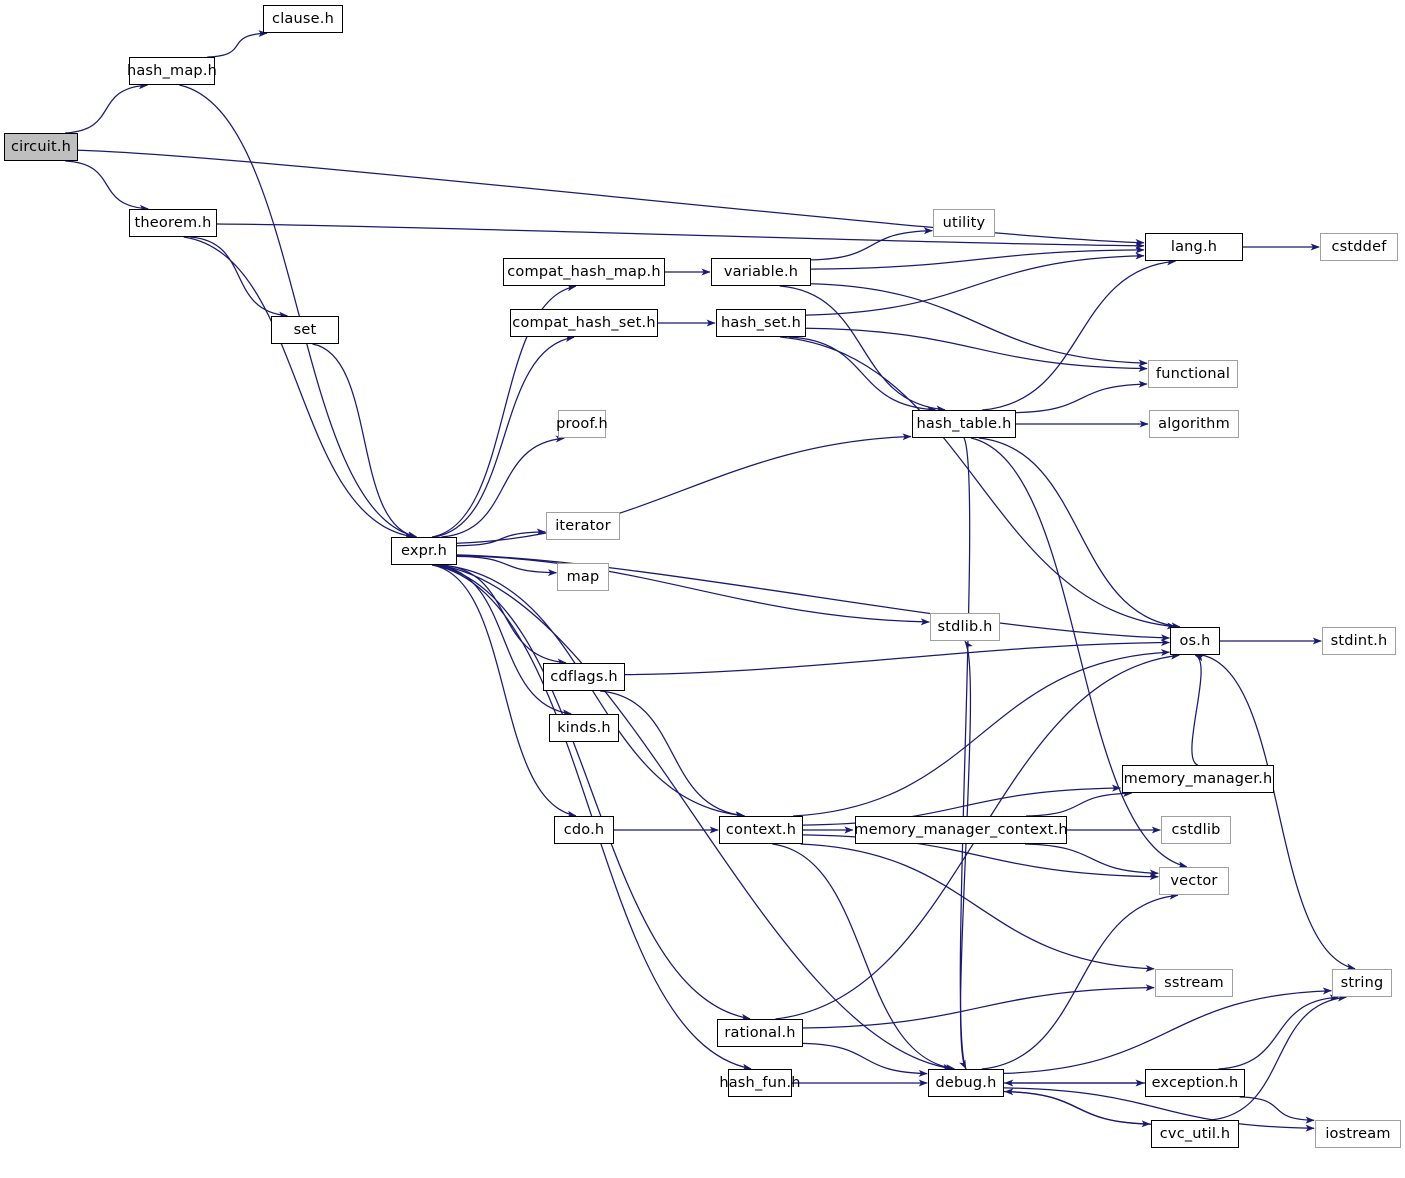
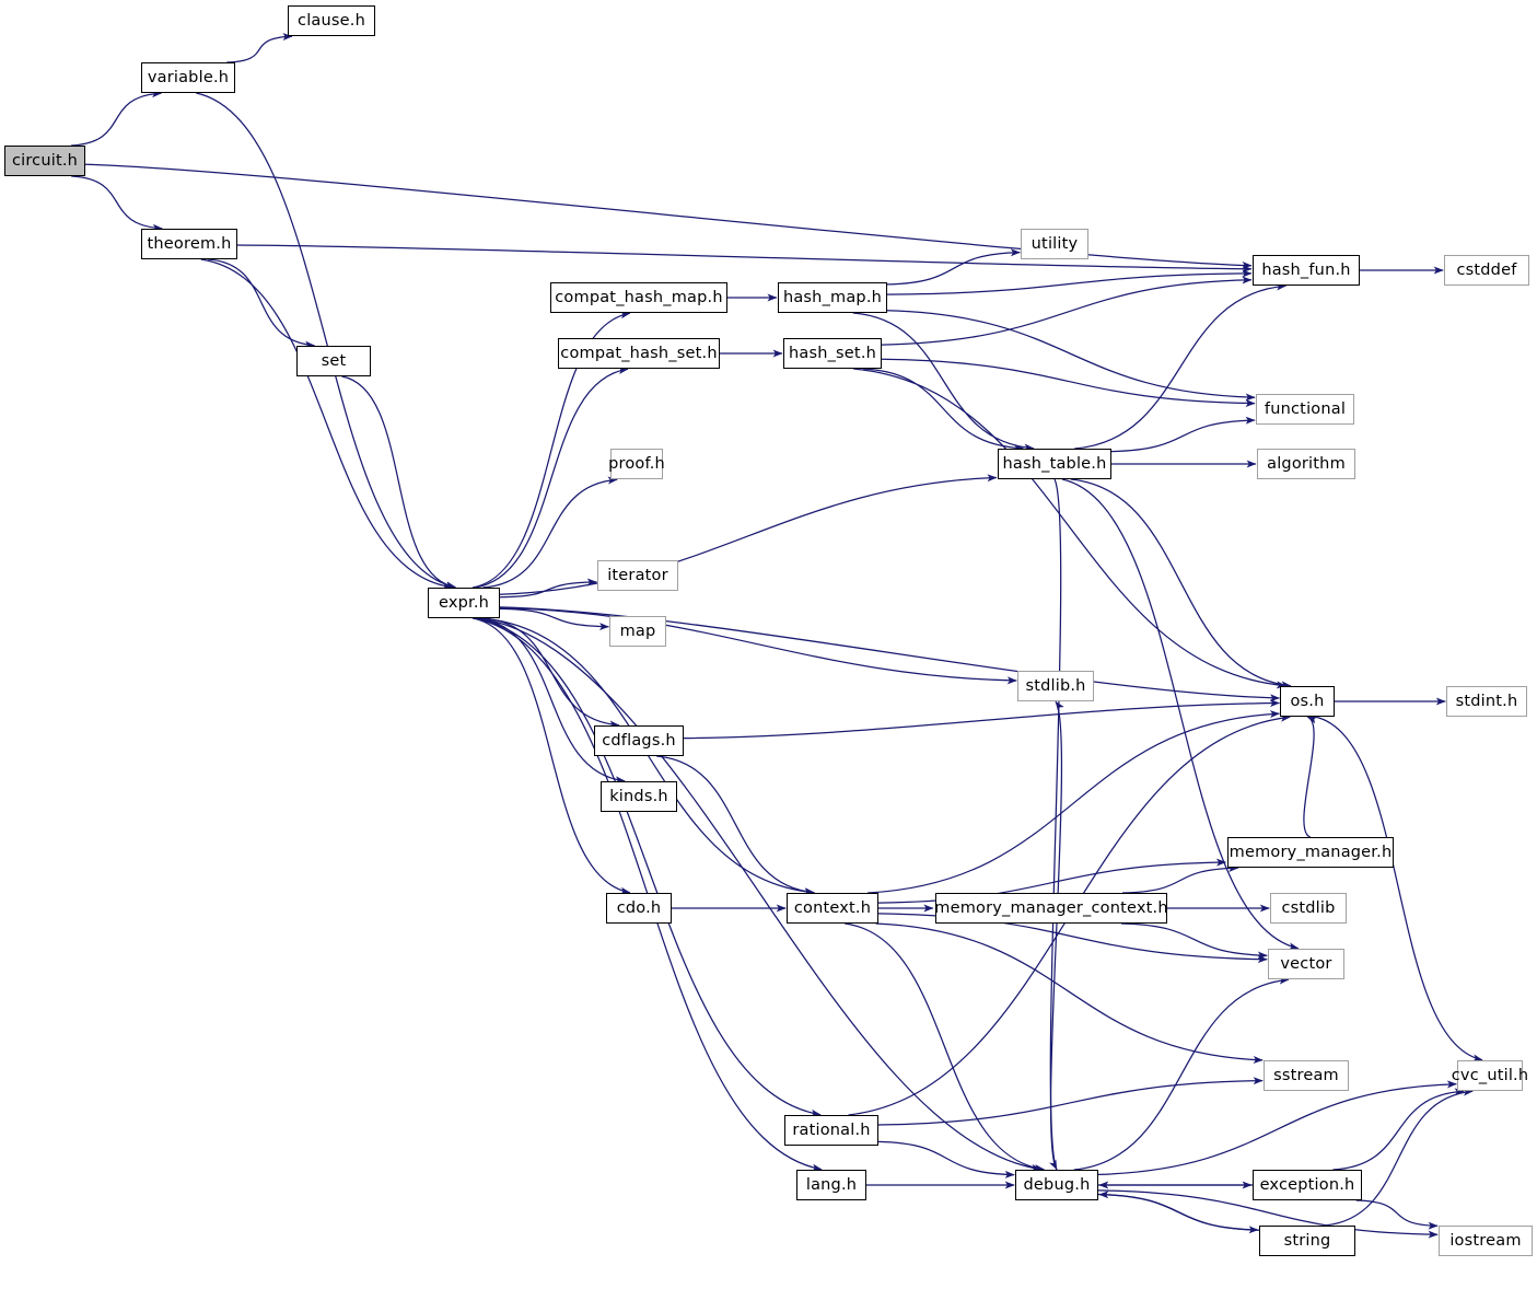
  circuit.h
- hash_map.h
+ variable.h
  clause.h
  theorem.h
  set
  expr.h
  compat_hash_map.h
  compat_hash_set.h
- variable.h
+ hash_map.h
  hash_set.h
  utility
- lang.h
+ hash_fun.h
  cstddef
  functional
  hash_table.h
  algorithm
  proof.h
  iterator
  map
  stdlib.h
  os.h
  stdint.h
  cdflags.h
  kinds.h
  memory_manager.h
  cdo.h
  context.h
  memory_manager_context.h
  cstdlib
  vector
  sstream
- string
+ cvc_util.h
  rational.h
- hash_fun.h
+ lang.h
  debug.h
  exception.h
- cvc_util.h
+ string
  iostream
